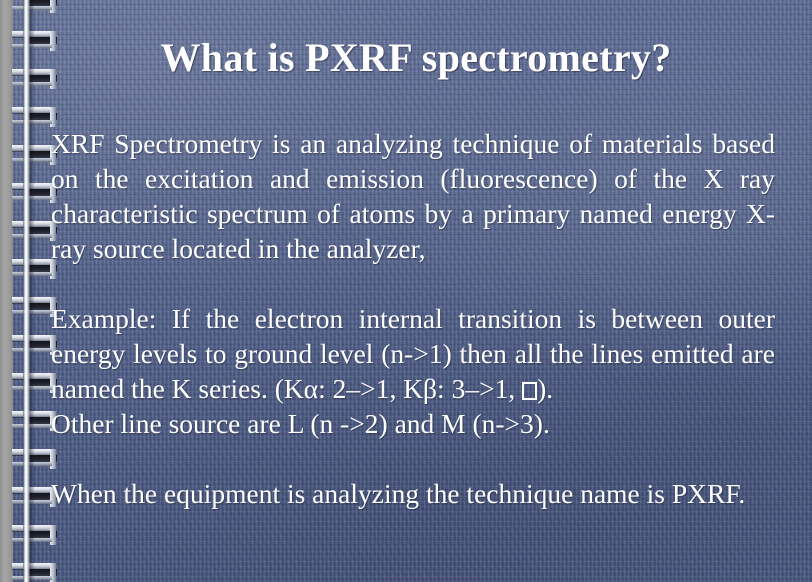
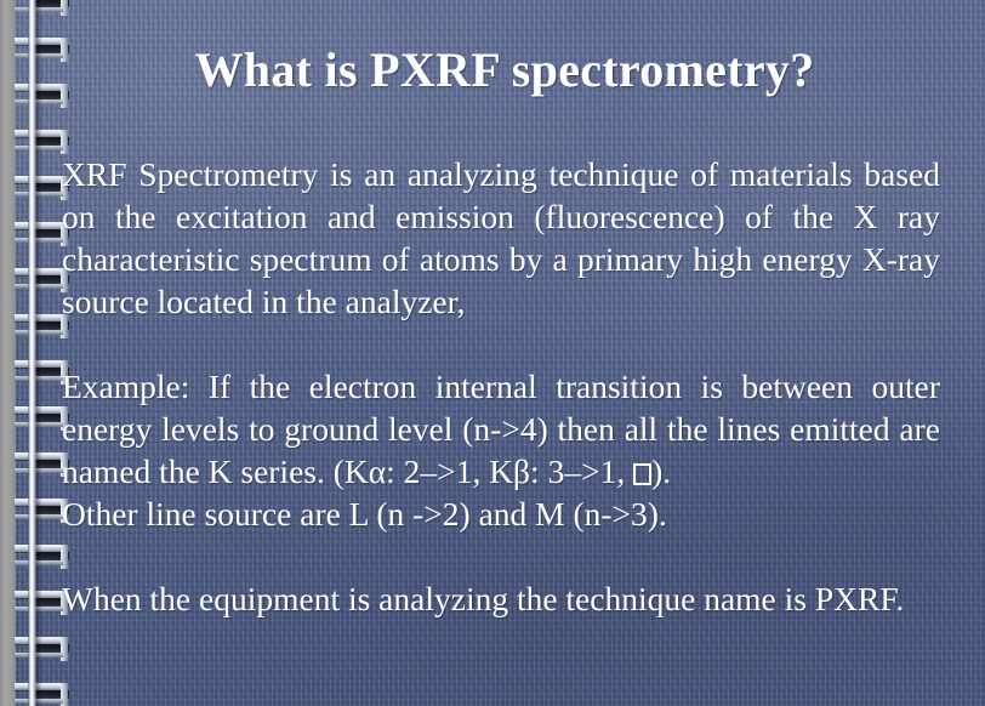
  What is PXRF spectrometry?
- XRF Spectrometry is an analyzing technique of materials based on the excitation and emission (fluorescence) of the X ray characteristic spectrum of atoms by a primary named energy X-ray source located in the analyzer,
+ XRF Spectrometry is an analyzing technique of materials based on the excitation and emission (fluorescence) of the X ray characteristic spectrum of atoms by a primary high energy X-ray source located in the analyzer,
- Example: If the electron internal transition is between outer energy levels to ground level (n->1) then all the lines emitted are named the K series. (Kα: 2–>1, Kβ: 3–>1, ).
+ Example: If the electron internal transition is between outer energy levels to ground level (n->4) then all the lines emitted are named the K series. (Kα: 2–>1, Kβ: 3–>1, ).
  Other line source are L (n ->2) and M (n->3).
  When the equipment is analyzing the technique name is PXRF.
